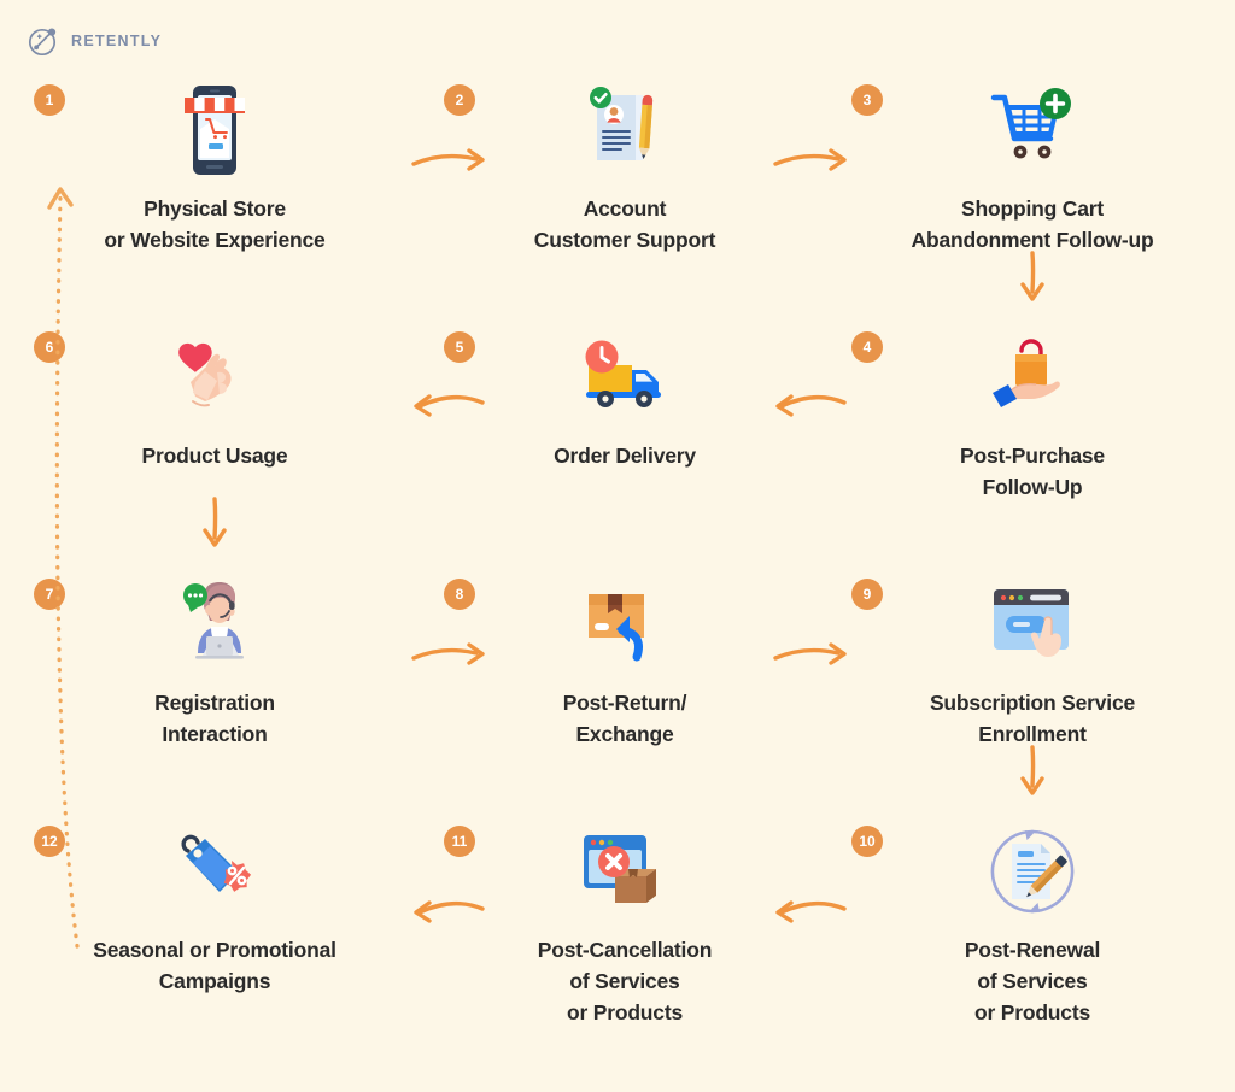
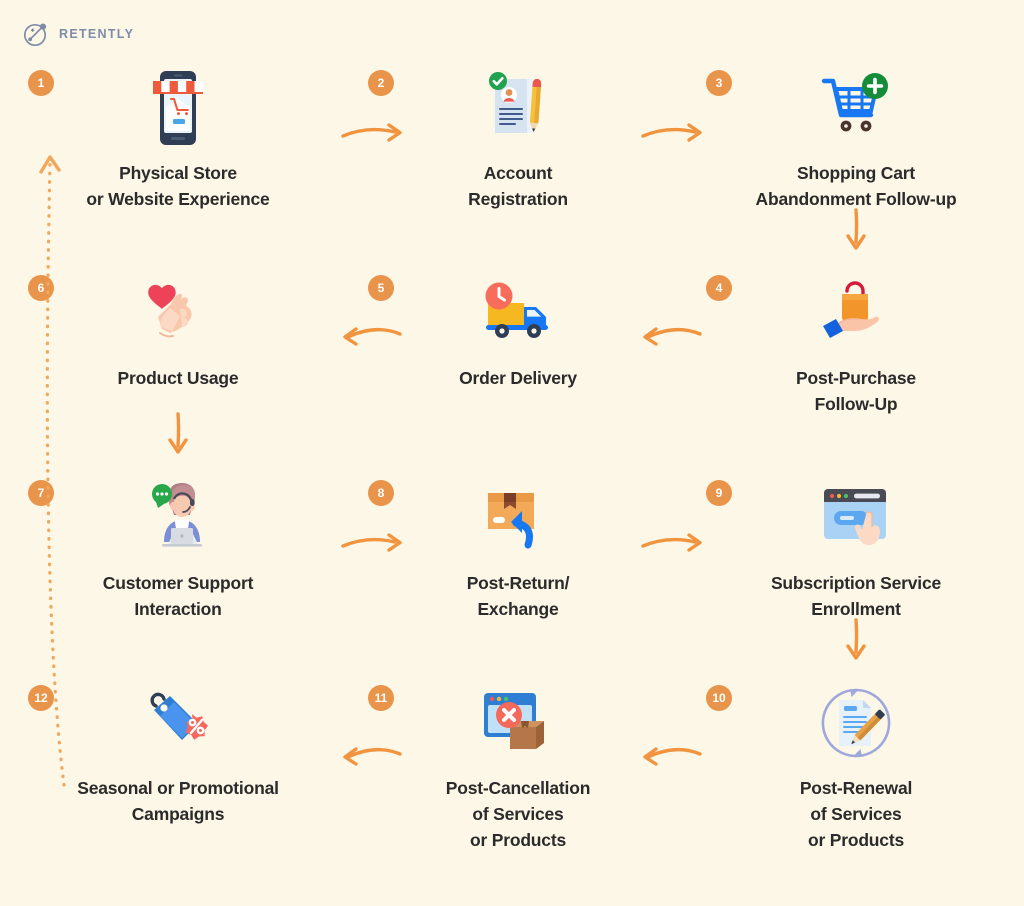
  RETENTLY
  1
  Physical Store
  or Website Experience
  2
  Account
- Customer Support
+ Registration
  3
  Shopping Cart
  Abandonment Follow-up
  4
  Post-Purchase
  Follow-Up
  5
  Order Delivery
  6
  Product Usage
  7
- Registration
+ Customer Support
  Interaction
  8
  Post-Return/
  Exchange
  9
  Subscription Service
  Enrollment
  10
  Post-Renewal
  of Services
  or Products
  11
  Post-Cancellation
  of Services
  or Products
  12
  Seasonal or Promotional
  Campaigns
